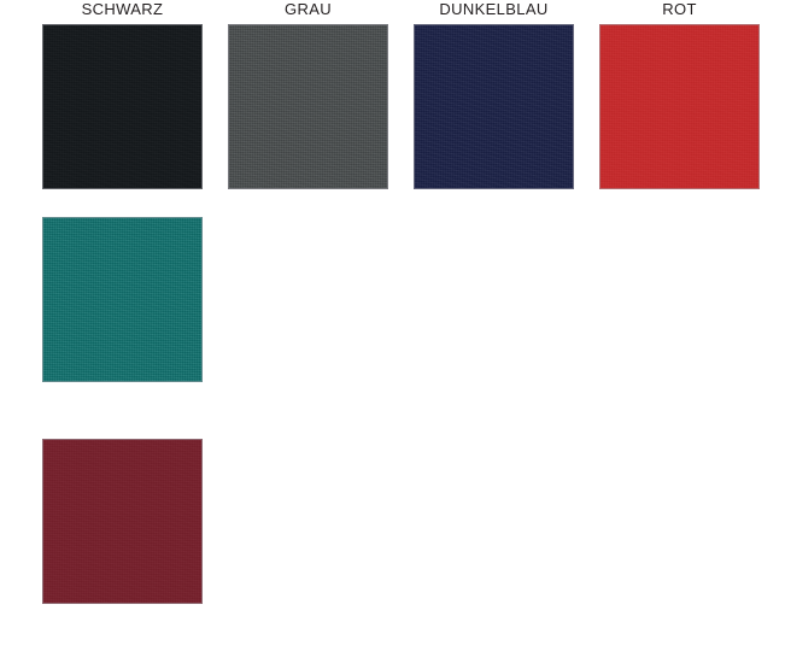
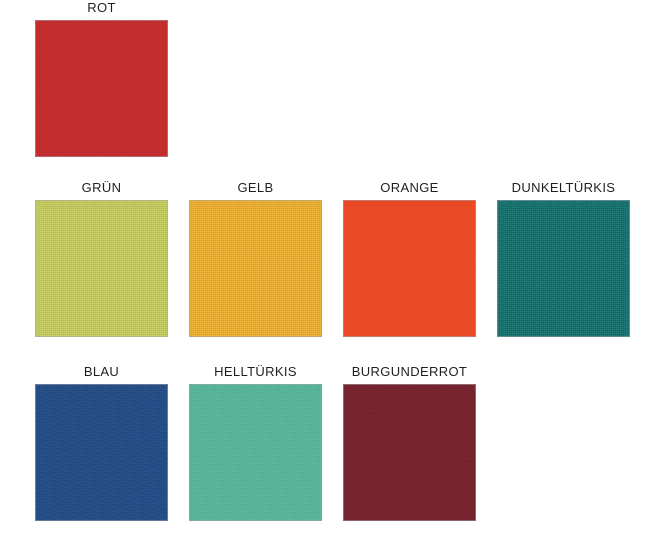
- SCHWARZ
- GRAU
- DUNKELBLAU
  ROT
+ GRÜN
+ GELB
+ ORANGE
+ DUNKELTÜRKIS
+ BLAU
+ HELLTÜRKIS
+ BURGUNDERROT
